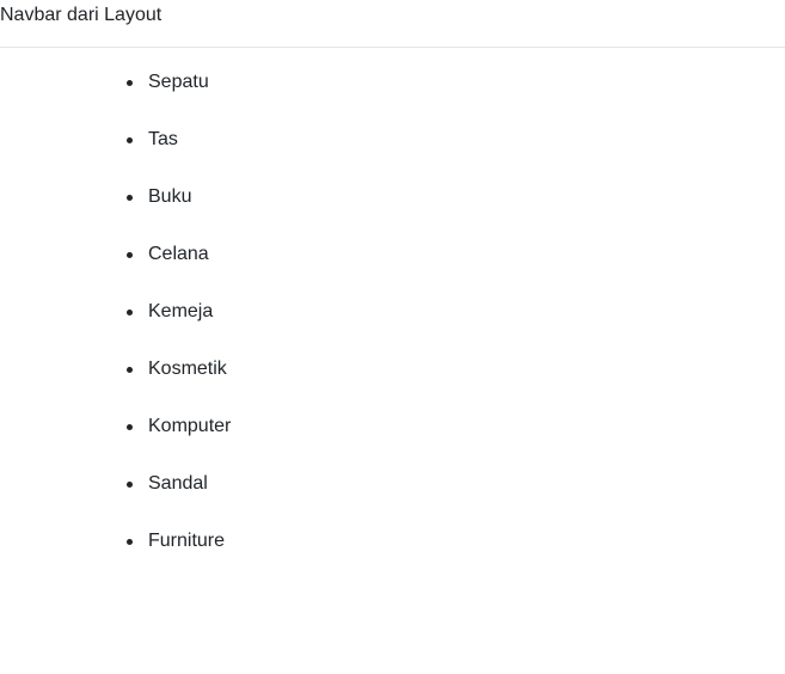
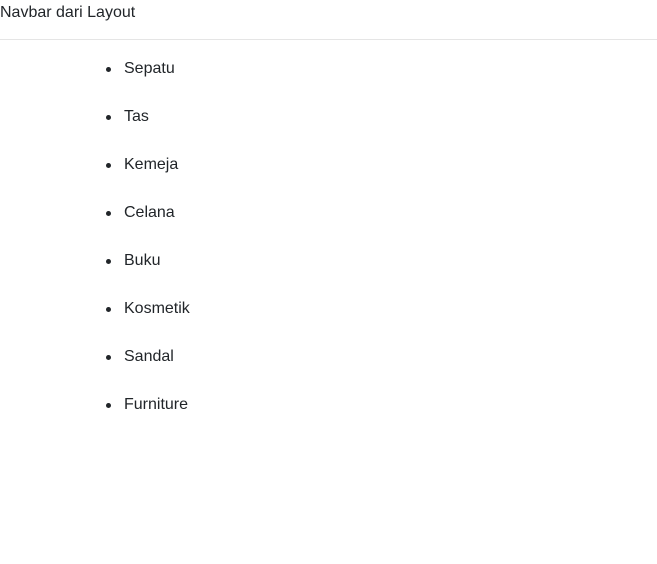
  Navbar dari Layout
  Sepatu
  Tas
- Buku
+ Kemeja
  Celana
- Kemeja
+ Buku
  Kosmetik
- Komputer
  Sandal
  Furniture
